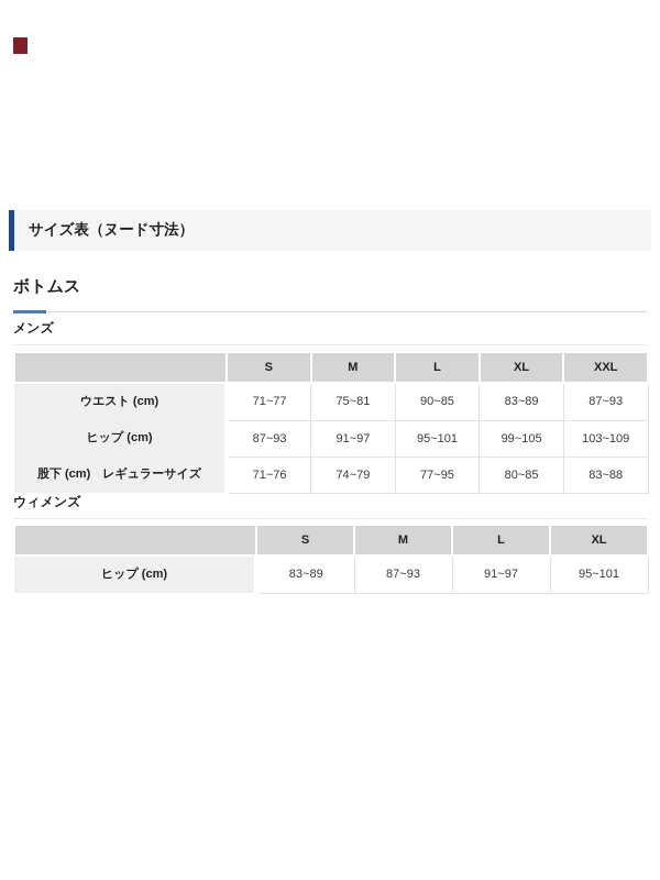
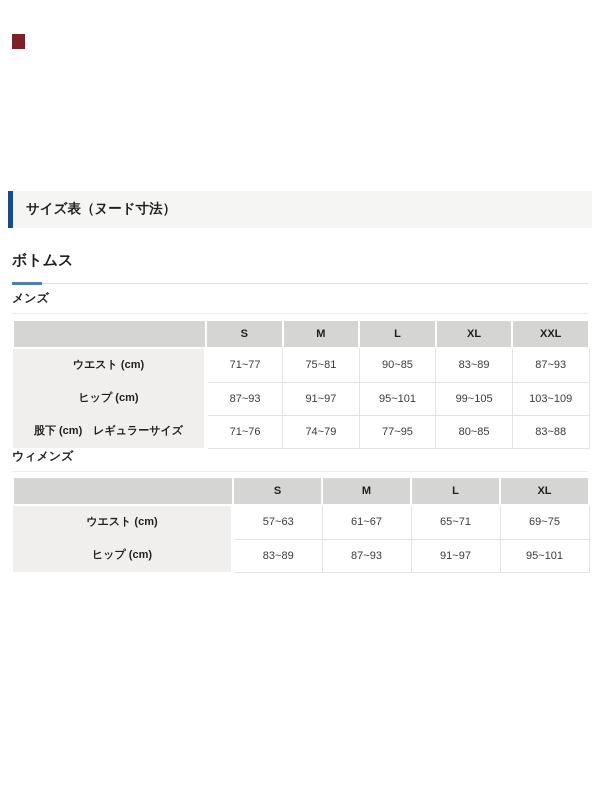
  サイズ表（ヌード寸法）
  ボトムス
  メンズ
  	S	M	L	XL	XXL
  ウエスト (cm)	71~77	75~81	90~85	83~89	87~93
  ヒップ (cm)	87~93	91~97	95~101	99~105	103~109
  股下 (cm) レギュラーサイズ	71~76	74~79	77~95	80~85	83~88
  ウィメンズ
  	S	M	L	XL
+ ウエスト (cm)	57~63	61~67	65~71	69~75
  ヒップ (cm)	83~89	87~93	91~97	95~101
